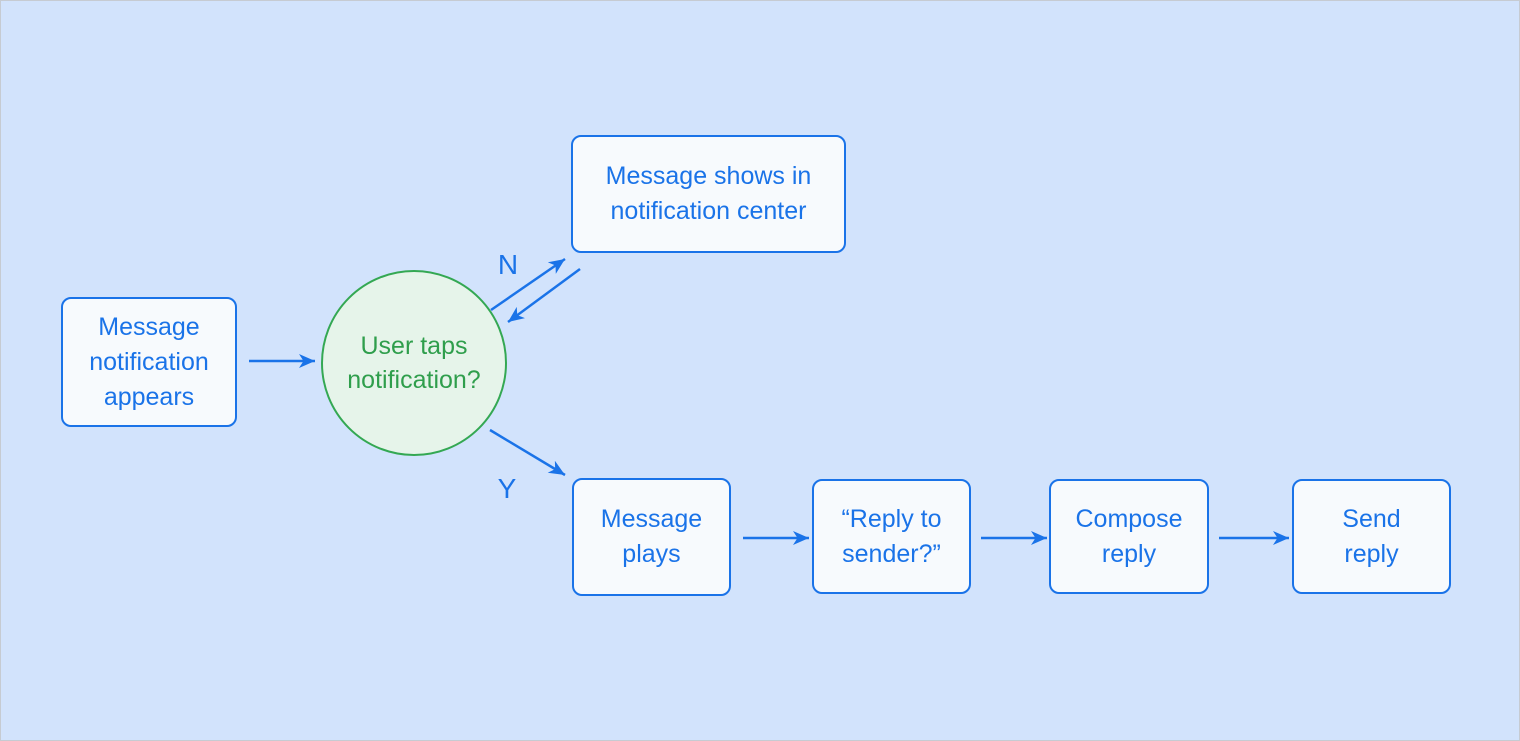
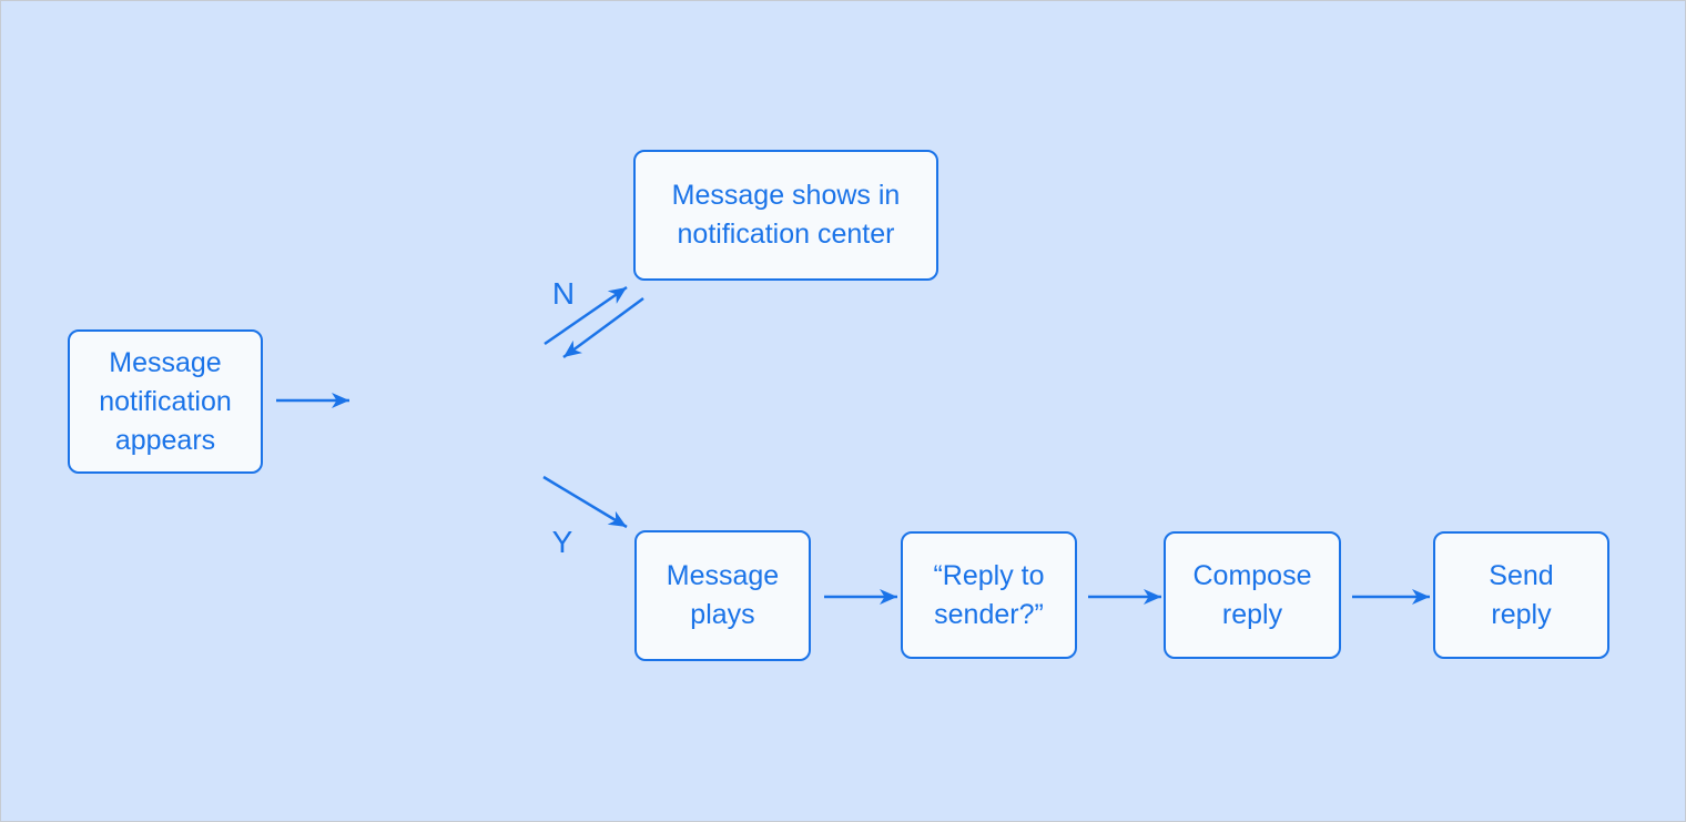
  N
  Y
  Message
  notification
  appears
- User taps
- notification?
  Message shows in
  notification center
  Message
  plays
  “Reply to
  sender?”
  Compose
  reply
  Send
  reply
